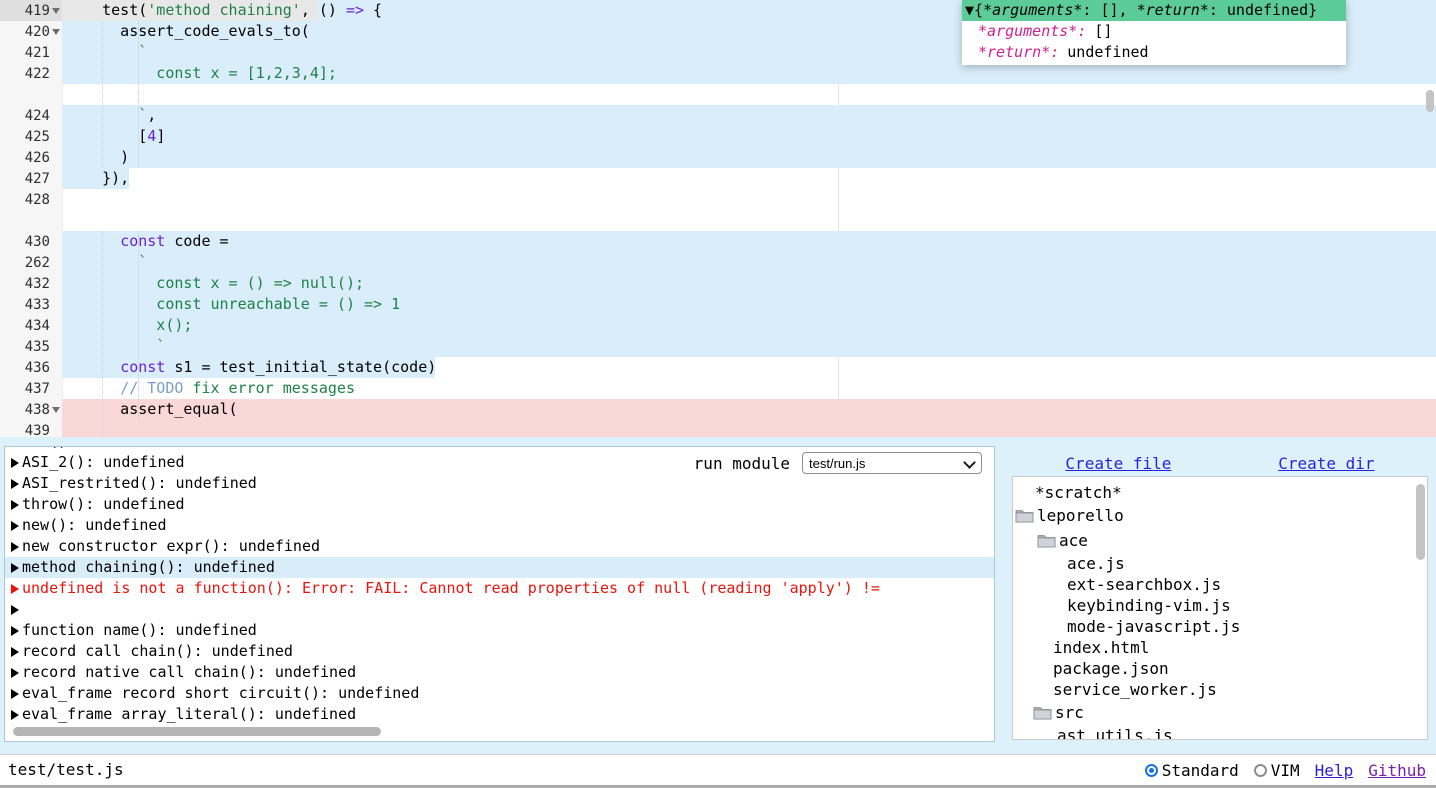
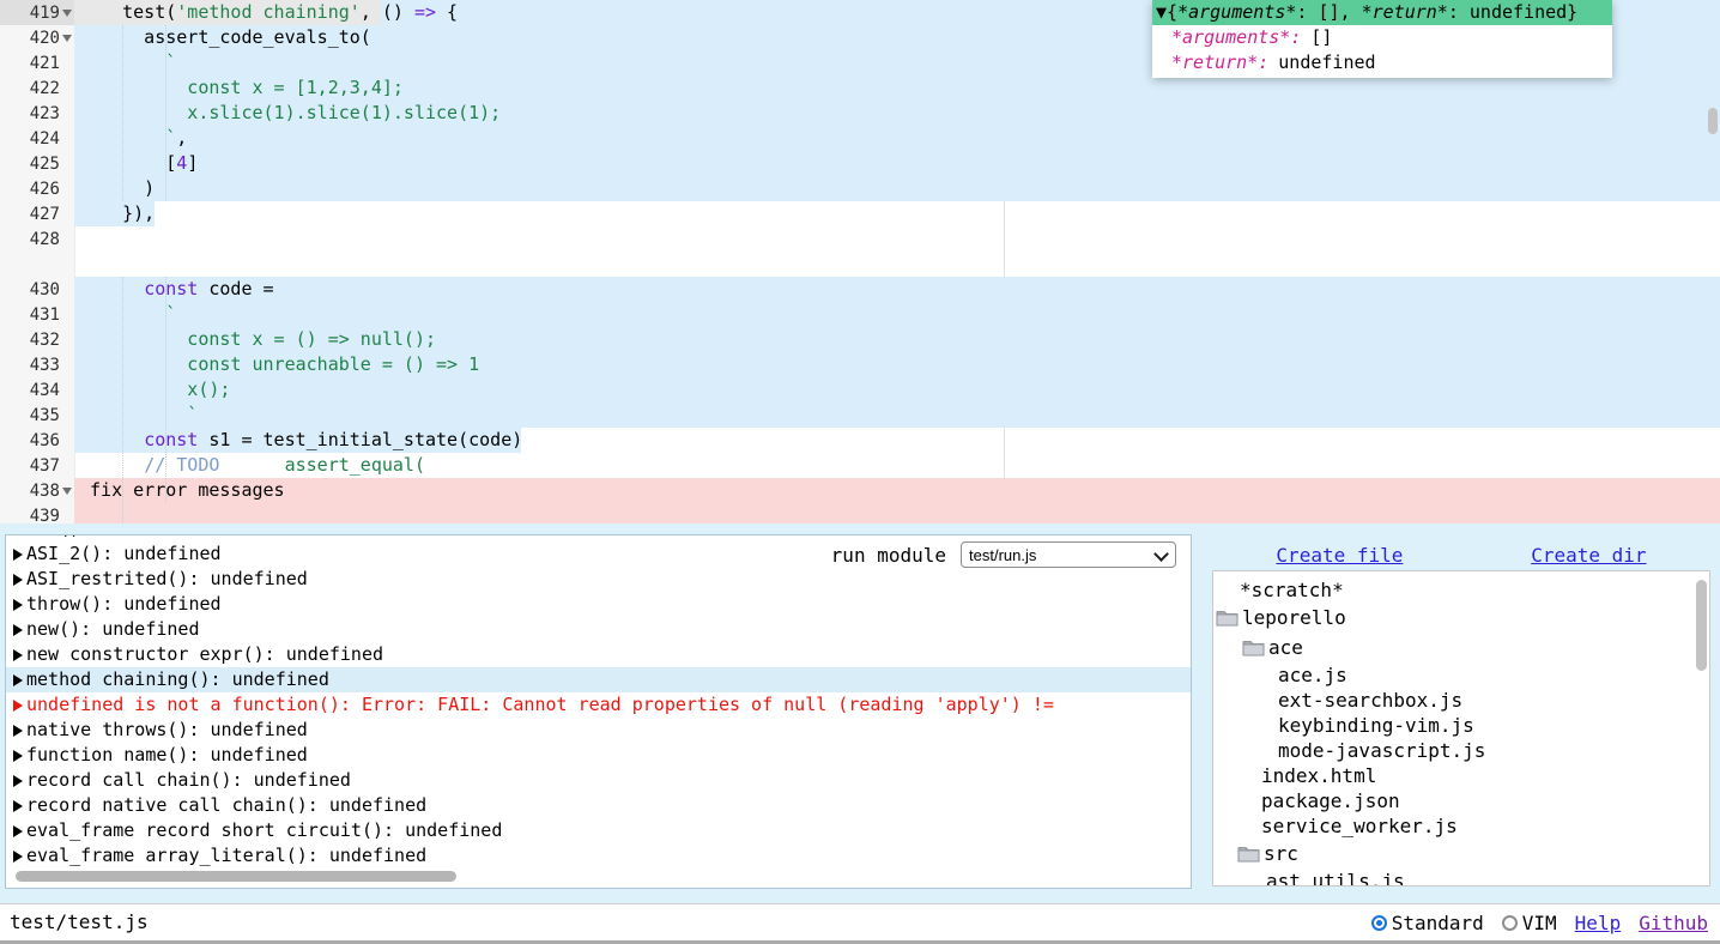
  419
  test('method chaining', () => {
  420
  assert_code_evals_to(
  421
  `
  422
  const x = [1,2,3,4];
+ 423
+ x.slice(1).slice(1).slice(1);
  424
  `,
  425
  [4]
  426
  )
  427
  }),
  428
  430
  const code =
- 262
+ 431
  `
  432
  const x = () => null();
  433
  const unreachable = () => 1
  434
  x();
  435
  `
  436
  const s1 = test_initial_state(code)
  437
- // TODO fix error messages
+ // TODO assert_equal(
  438
- assert_equal(
+ fix error messages
  439
  ▼{*arguments*: [], *return*: undefined}
  *arguments*: []
  *return*: undefined
  ASI_2(): undefined
  ASI_restrited(): undefined
  throw(): undefined
  new(): undefined
  new constructor expr(): undefined
  method chaining(): undefined
  undefined is not a function(): Error: FAIL: Cannot read properties of null (reading 'apply') !=
+ native throws(): undefined
  function name(): undefined
  record call chain(): undefined
  record native call chain(): undefined
  eval_frame record short circuit(): undefined
  eval_frame array_literal(): undefined
  run module
  test/run.js
  Create file
  Create dir
  *scratch*
  leporello
  ace
  ace.js
  ext-searchbox.js
  keybinding-vim.js
  mode-javascript.js
  index.html
  package.json
  service_worker.js
  src
  ast_utils.js
  test/test.js
  Standard
  VIM
  Help
  Github
